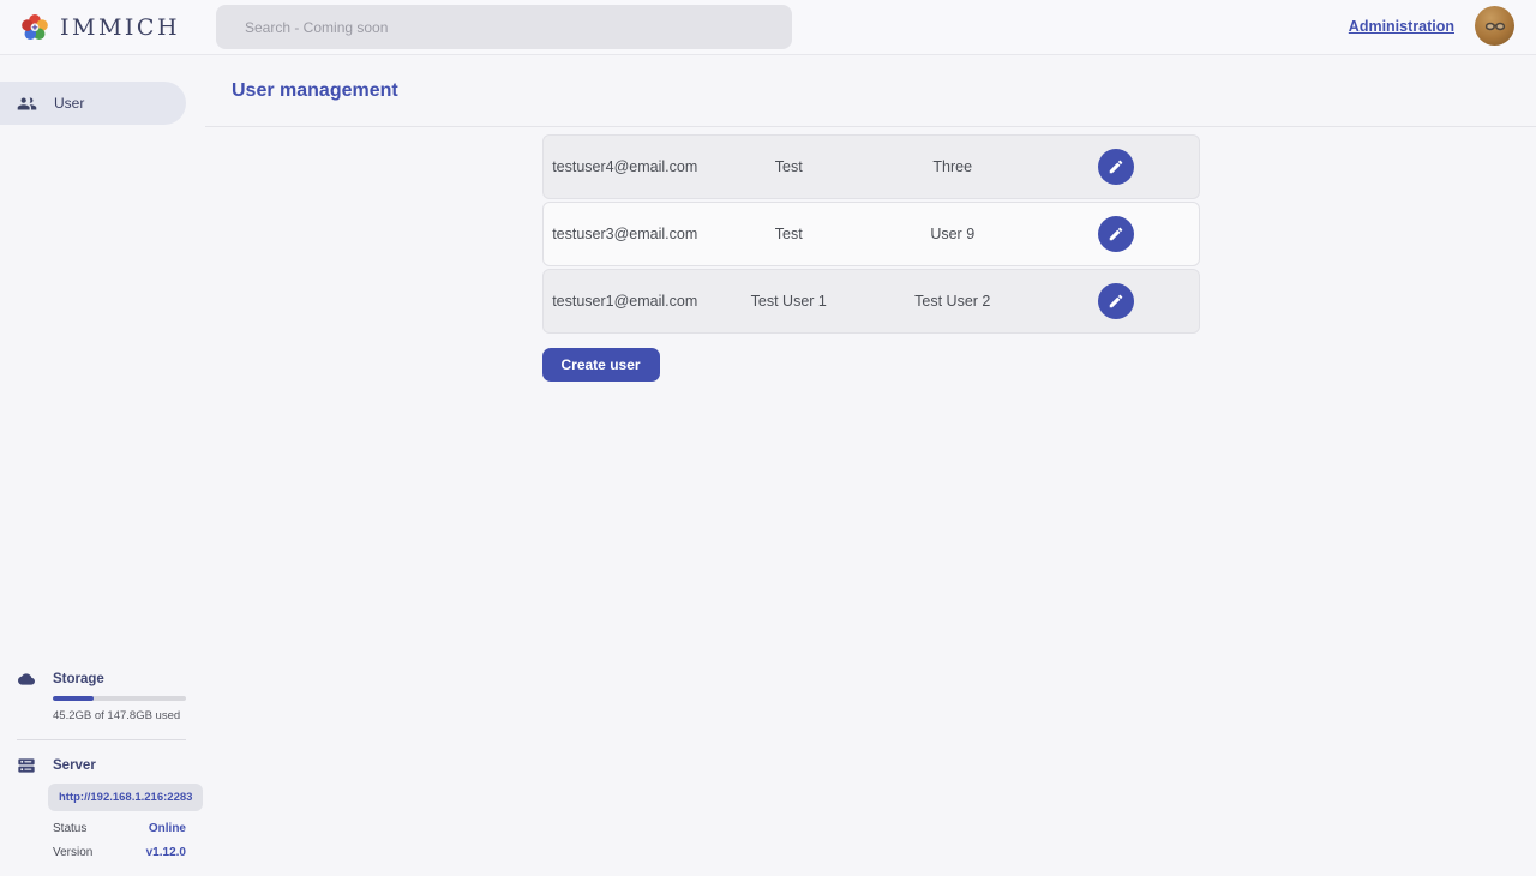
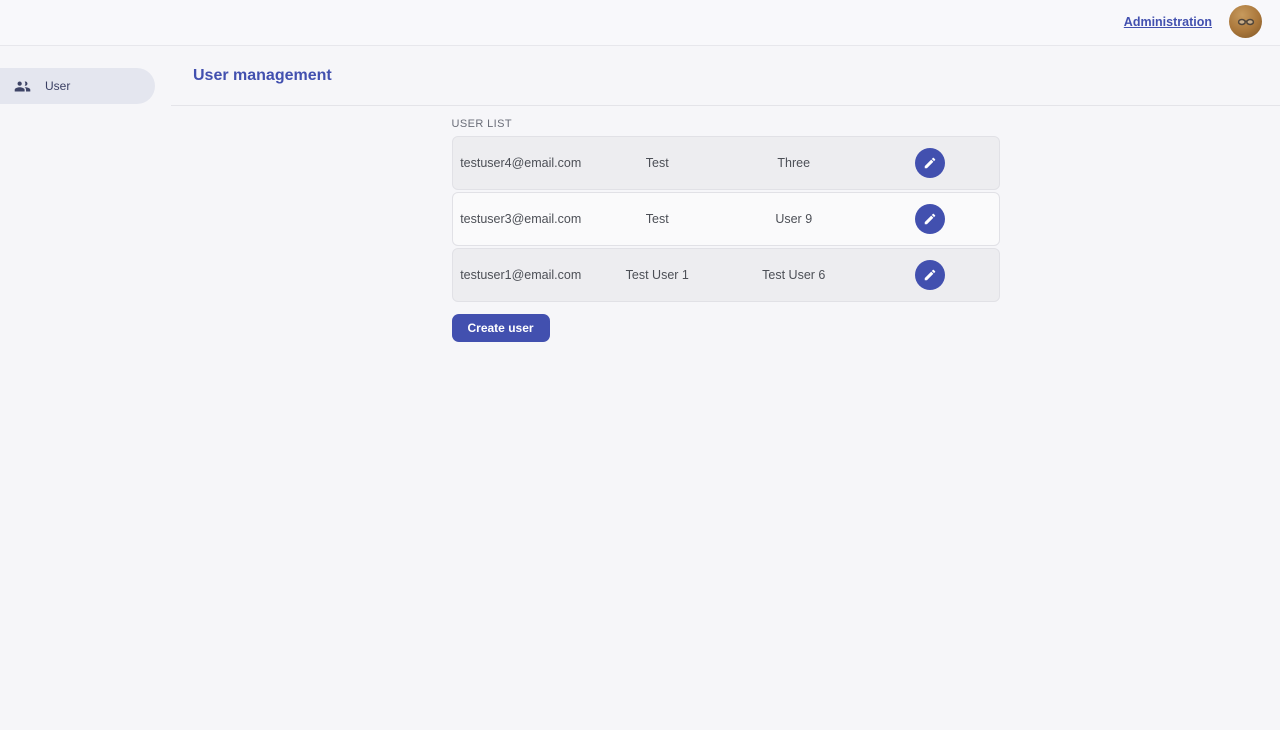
- IMMICH
- Search - Coming soon
  Administration
  User
- Storage
- 45.2GB of 147.8GB used
- Server
- http://192.168.1.216:2283
- Status
- Online
- Version
- v1.12.0
  User management
+ USER LIST
  testuser4@email.com
  Test
  Three
  testuser3@email.com
  Test
  User 9
  testuser1@email.com
  Test User 1
- Test User 2
+ Test User 6
  Create user
